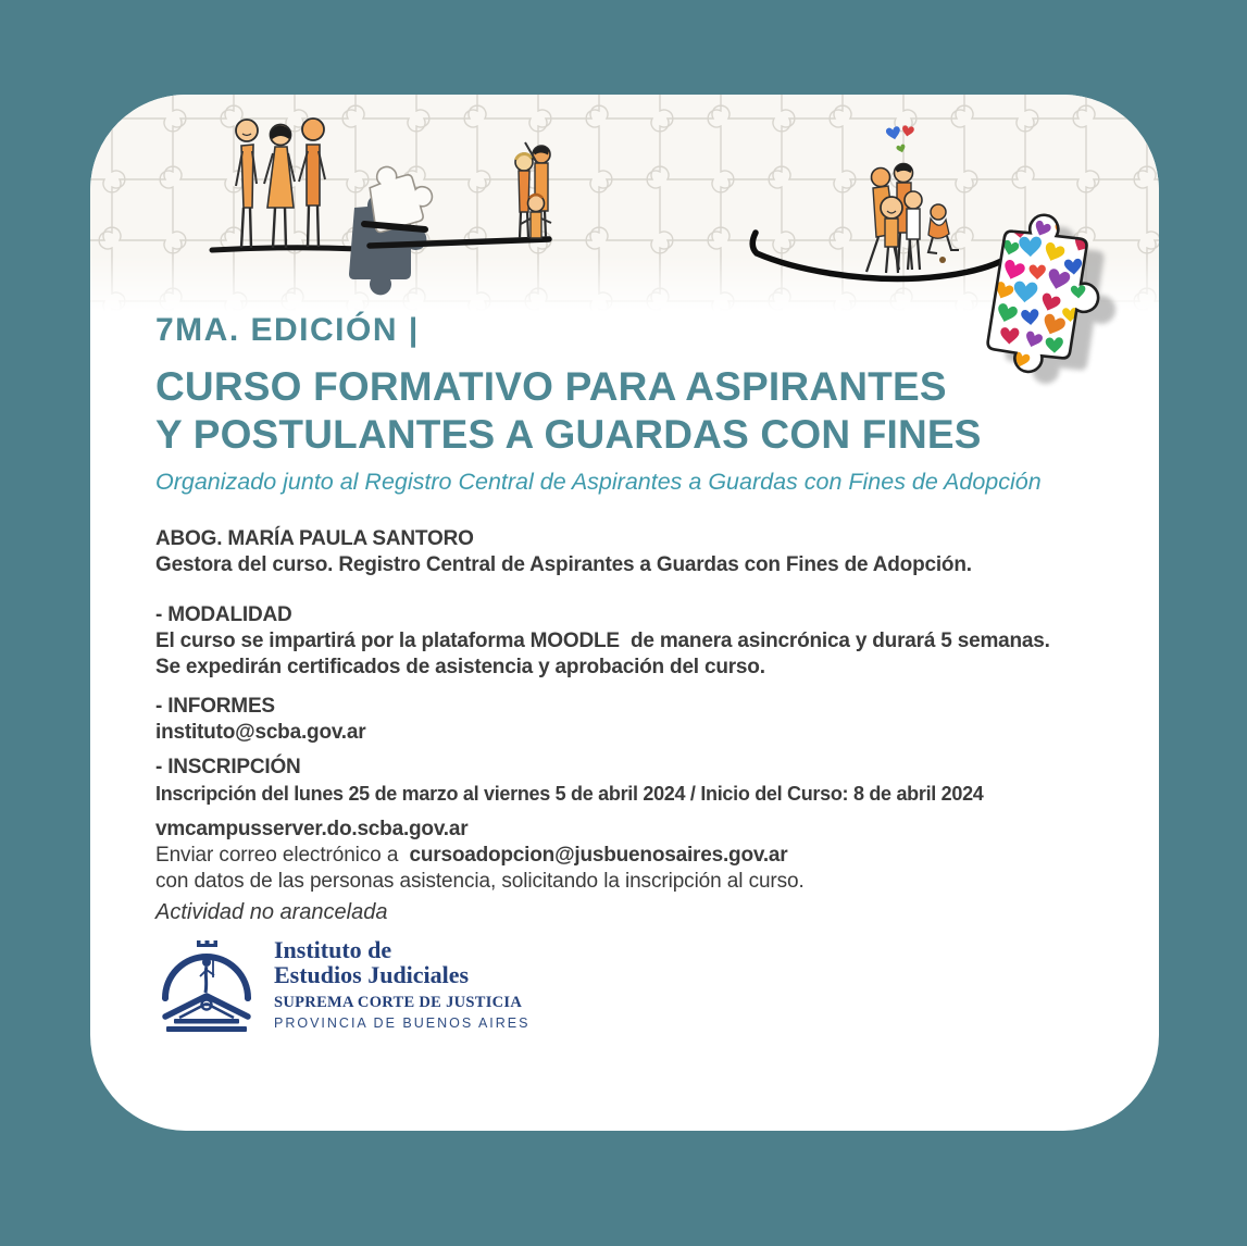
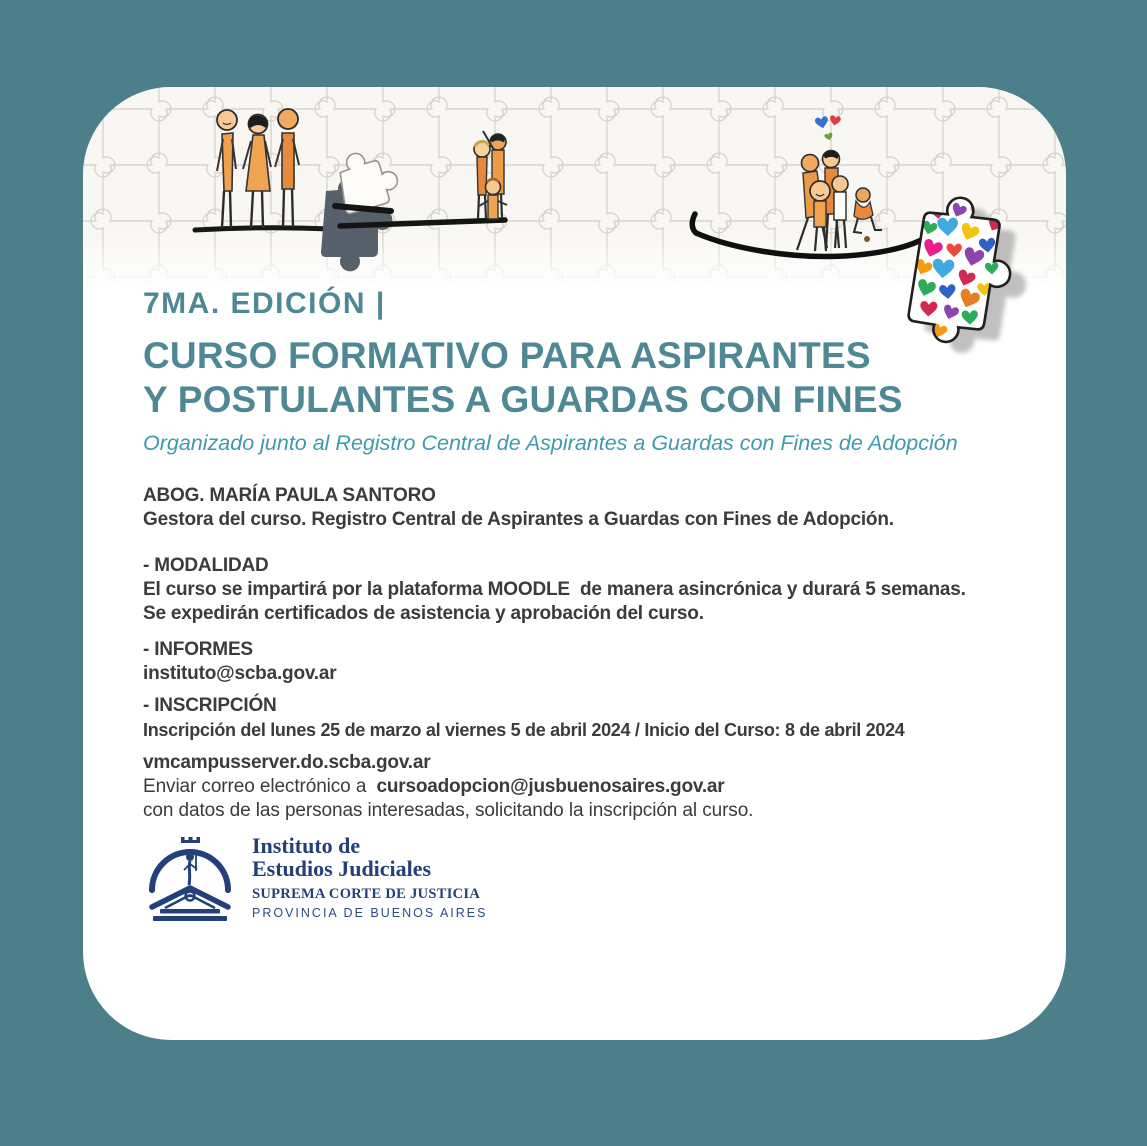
  7MA. EDICIÓN |
  CURSO FORMATIVO PARA ASPIRANTES
  Y POSTULANTES A GUARDAS CON FINES
  Organizado junto al Registro Central de Aspirantes a Guardas con Fines de Adopción
  ABOG. MARÍA PAULA SANTORO
  Gestora del curso. Registro Central de Aspirantes a Guardas con Fines de Adopción.
  - MODALIDAD
  El curso se impartirá por la plataforma MOODLE de manera asincrónica y durará 5 semanas.
  Se expedirán certificados de asistencia y aprobación del curso.
  - INFORMES
  instituto@scba.gov.ar
  - INSCRIPCIÓN
  Inscripción del lunes 25 de marzo al viernes 5 de abril 2024 / Inicio del Curso: 8 de abril 2024
  vmcampusserver.do.scba.gov.ar
  Enviar correo electrónico a cursoadopcion@jusbuenosaires.gov.ar
- con datos de las personas asistencia, solicitando la inscripción al curso.
+ con datos de las personas interesadas, solicitando la inscripción al curso.
- Actividad no arancelada
  Instituto de
  Estudios Judiciales
  SUPREMA CORTE DE JUSTICIA
  PROVINCIA DE BUENOS AIRES
